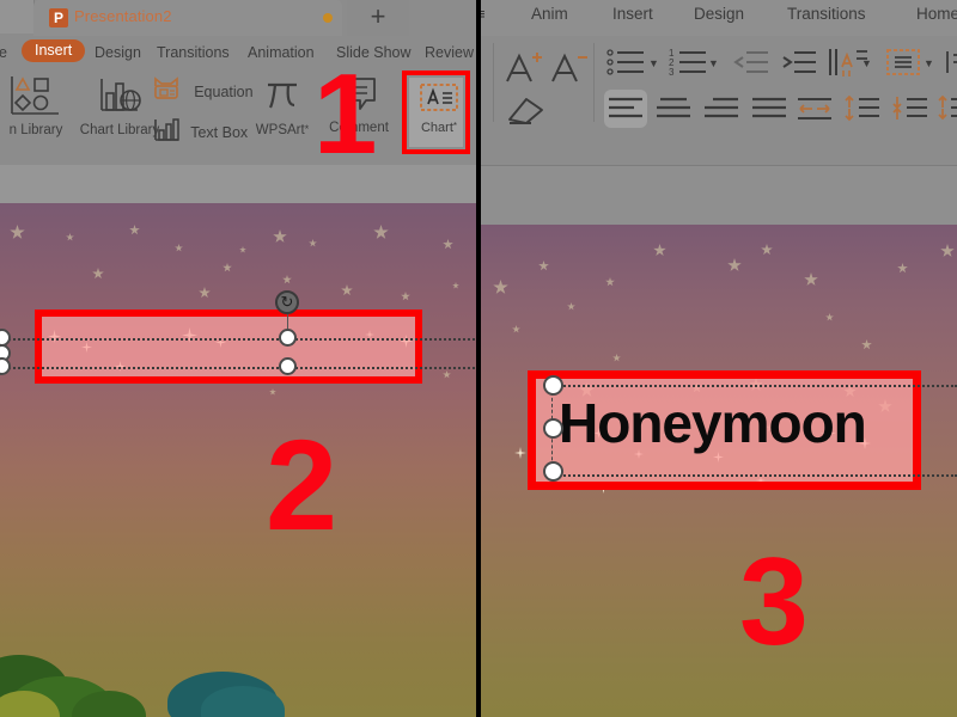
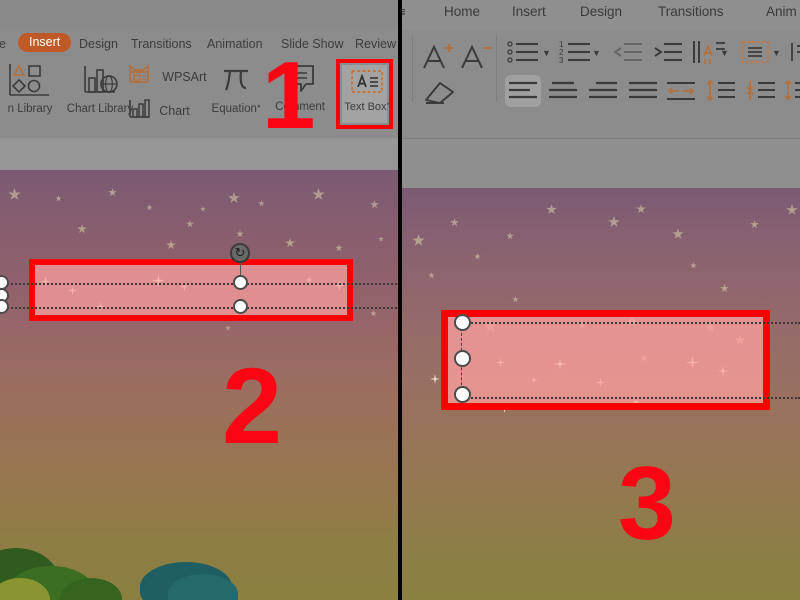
- P
- Presentation2
- +
  Insert
  Design
  Transitions
  Animation
  Slide Show
  Review
  n Library
  Chart Librar
- Equation
+ WPSArt
- Text Box
+ Chart
- WPSArt*
+ Equation*
  Comment
- Chart*
+ Text Box*
  ↻
- Anim
+ Home
  Insert
  Design
  Transitions
- Home
+ Anim
  ▼
  1
  2
  3
  ▼
  ▼
  ▼
- Honeymoon
  1
  2
  3
